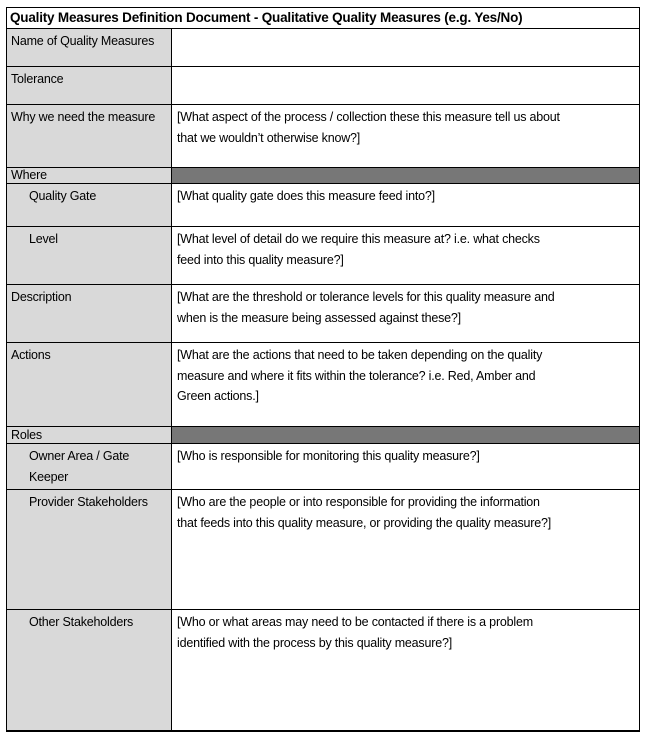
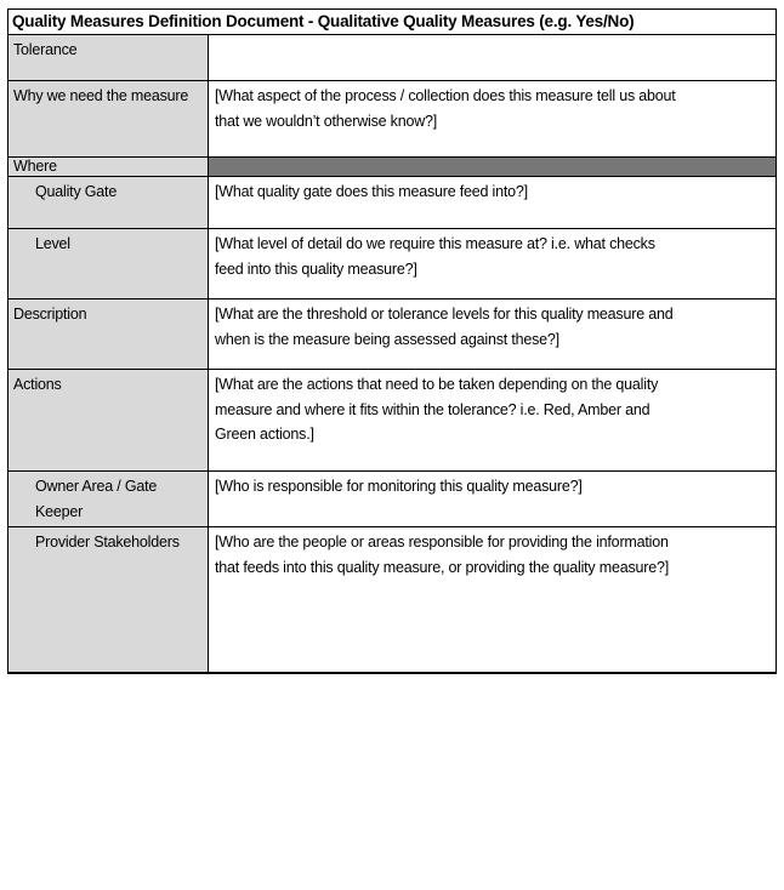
  Quality Measures Definition Document - Qualitative Quality Measures (e.g. Yes/No)
- Name of Quality Measures
  Tolerance
- Why we need the measure	[What aspect of the process / collection these this measure tell us about that we wouldn’t otherwise know?]
+ Why we need the measure	[What aspect of the process / collection does this measure tell us about that we wouldn’t otherwise know?]
  Where
  Quality Gate	[What quality gate does this measure feed into?]
  Level	[What level of detail do we require this measure at? i.e. what checks feed into this quality measure?]
  Description	[What are the threshold or tolerance levels for this quality measure and when is the measure being assessed against these?]
  Actions	[What are the actions that need to be taken depending on the quality measure and where it fits within the tolerance? i.e. Red, Amber and Green actions.]
- Roles
  Owner Area / Gate Keeper	[Who is responsible for monitoring this quality measure?]
- Provider Stakeholders	[Who are the people or into responsible for providing the information that feeds into this quality measure, or providing the quality measure?]
+ Provider Stakeholders	[Who are the people or areas responsible for providing the information that feeds into this quality measure, or providing the quality measure?]
- Other Stakeholders	[Who or what areas may need to be contacted if there is a problem identified with the process by this quality measure?]
